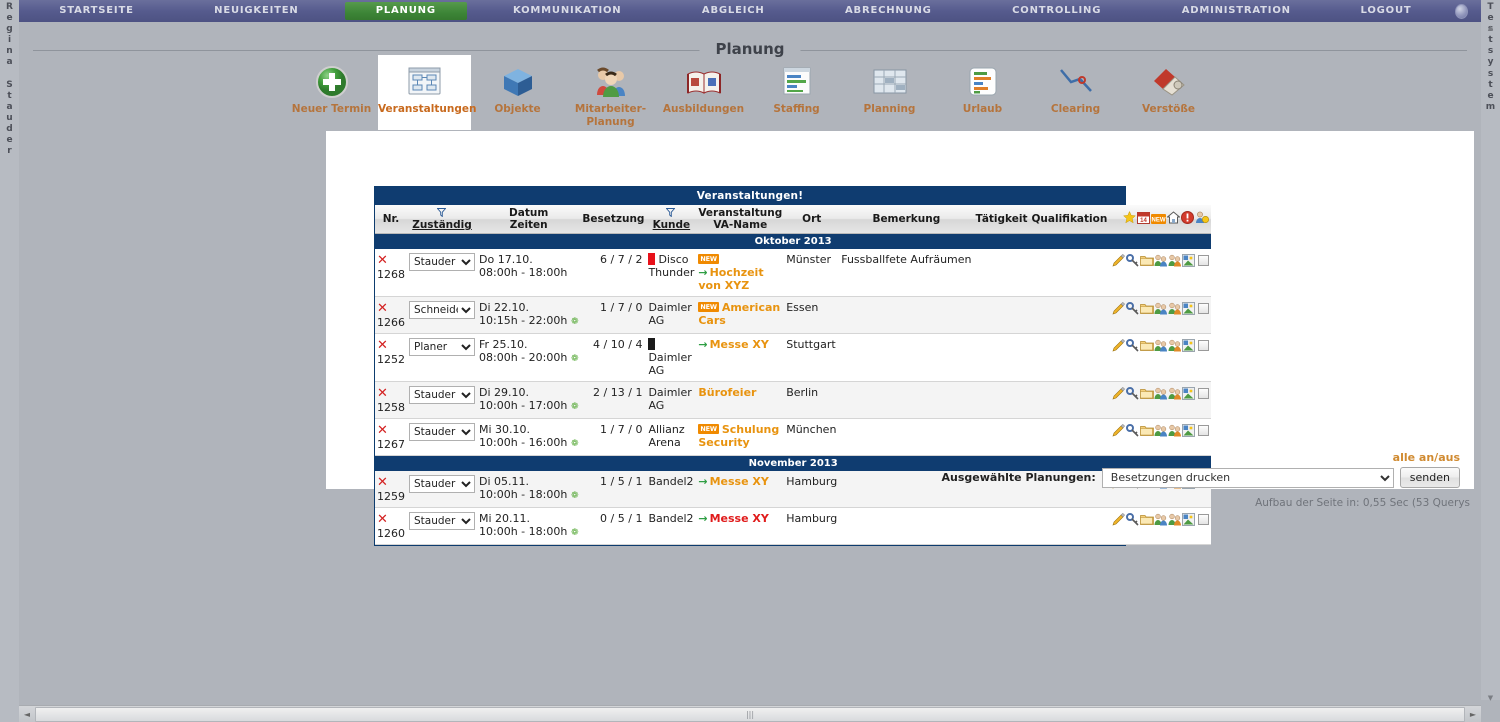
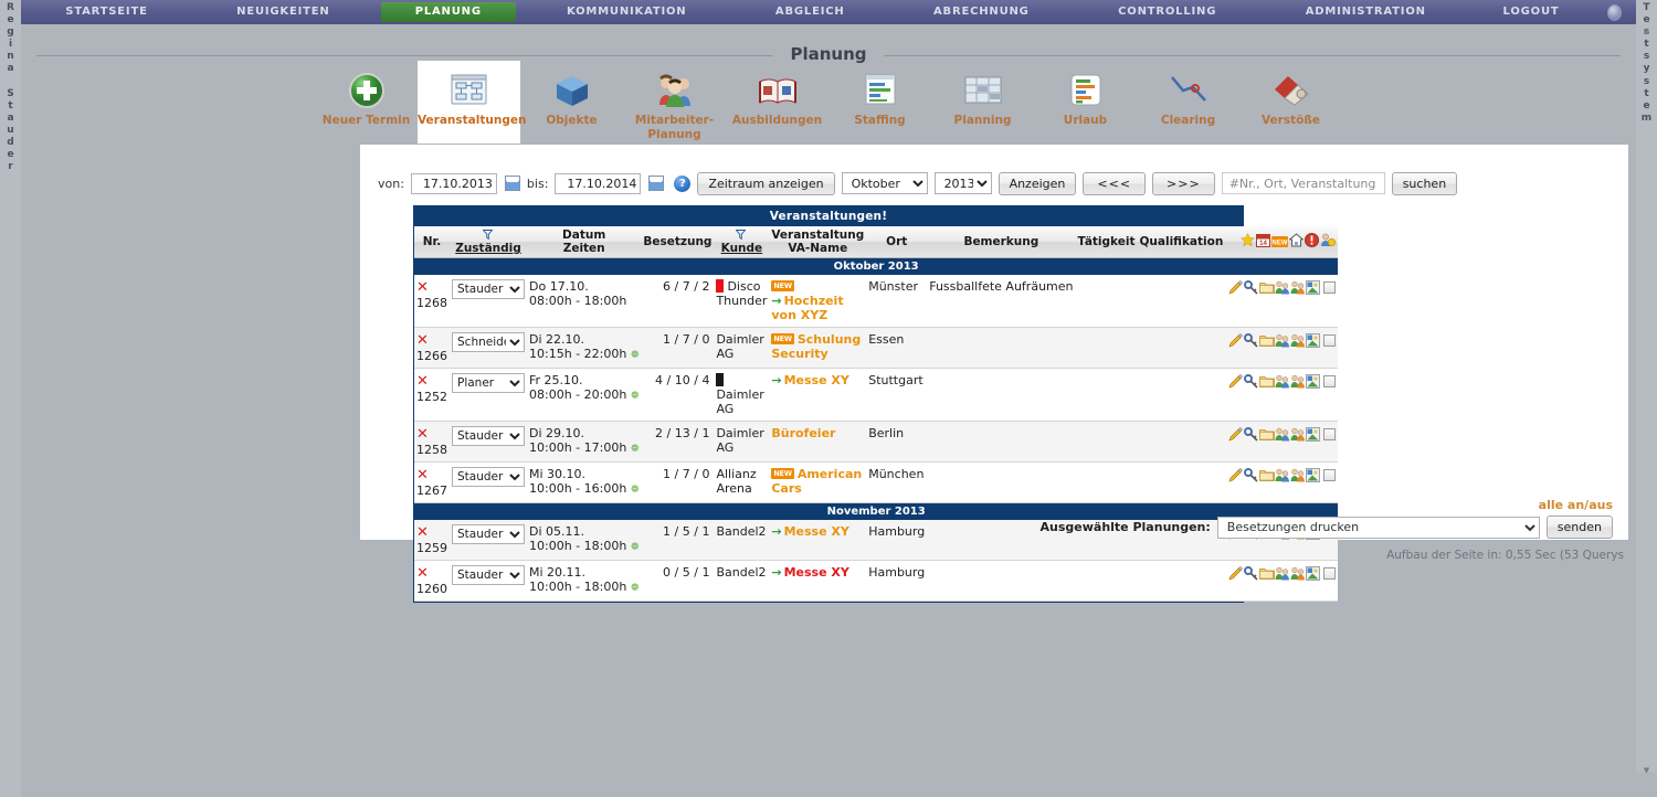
  R
  e
  g
  i
  n
  a
  S
  t
  a
  u
  d
  e
  r
  T
  e
  s
  t
  s
  y
  s
  t
  e
  m
  STARTSEITE
  NEUIGKEITEN
  PLANUNG
  KOMMUNIKATION
  ABGLEICH
  ABRECHNUNG
  CONTROLLING
  ADMINISTRATION
  LOGOUT
  Planung
  Neuer Termin
  Veranstaltunge
  Objekte
  Mitarbeiter-
  Planung
  Ausbildungen
  Staffing
  Planning
  Urlaub
  Clearing
  Verstöße
+ von:
+ 17.10.2013
+ bis:
+ 17.10.2014
+ ?
+ Zeitraum anzeigen
+ Oktober
+ 2013
+ Anzeigen
+ <<<
+ >>>
+ #Nr., Ort, Veranstaltung
+ suchen
  Veranstaltungen!
  Nr.	Zuständig	DatumZeiten	Besetzung	Kunde	VeranstaltungVA-Name	Ort	Bemerkung	Tätigkeit	Qualifikation
  Oktober 2013
  ✕ 1268	Stauder	Do 17.10.08:00h - 18:00h	6 / 7 / 2	Disco Thunder	NEW→ Hochzeit von XYZ	Münster	Fussballfete Aufräumen
- ✕ 1266	Schneid	Di 22.10.10:15h - 22:00h ❁	1 / 7 / 0	Daimler AG	NEW American Cars	Essen
+ ✕ 1266	Schneid	Di 22.10.10:15h - 22:00h ❁	1 / 7 / 0	Daimler AG	NEW Schulung Security	Essen
  ✕ 1252	Planer	Fr 25.10.08:00h - 20:00h ❁	4 / 10 / 4	Daimler AG	→ Messe XY	Stuttgart
  ✕ 1258	Stauder	Di 29.10.10:00h - 17:00h ❁	2 / 13 / 1	Daimler AG	Bürofeier	Berlin
- ✕ 1267	Stauder	Mi 30.10.10:00h - 16:00h ❁	1 / 7 / 0	Allianz Arena	NEW Schulung Security	München
+ ✕ 1267	Stauder	Mi 30.10.10:00h - 16:00h ❁	1 / 7 / 0	Allianz Arena	NEW American Cars	München
  November 2013
  ✕ 1259	Stauder	Di 05.11.10:00h - 18:00h ❁	1 / 5 / 1	Bandel2	→ Messe XY	Hamburg
  ✕ 1260	Stauder	Mi 20.11.10:00h - 18:00h ❁	0 / 5 / 1	Bandel2	→ Messe XY	Hamburg
  alle an/aus
  Ausgewählte Planungen:
  Besetzungen drucken
  senden
  Aufbau der Seite in: 0,55 Sec (53 Querys
  ▲
  ▼
- ◄
- |||
- ►
